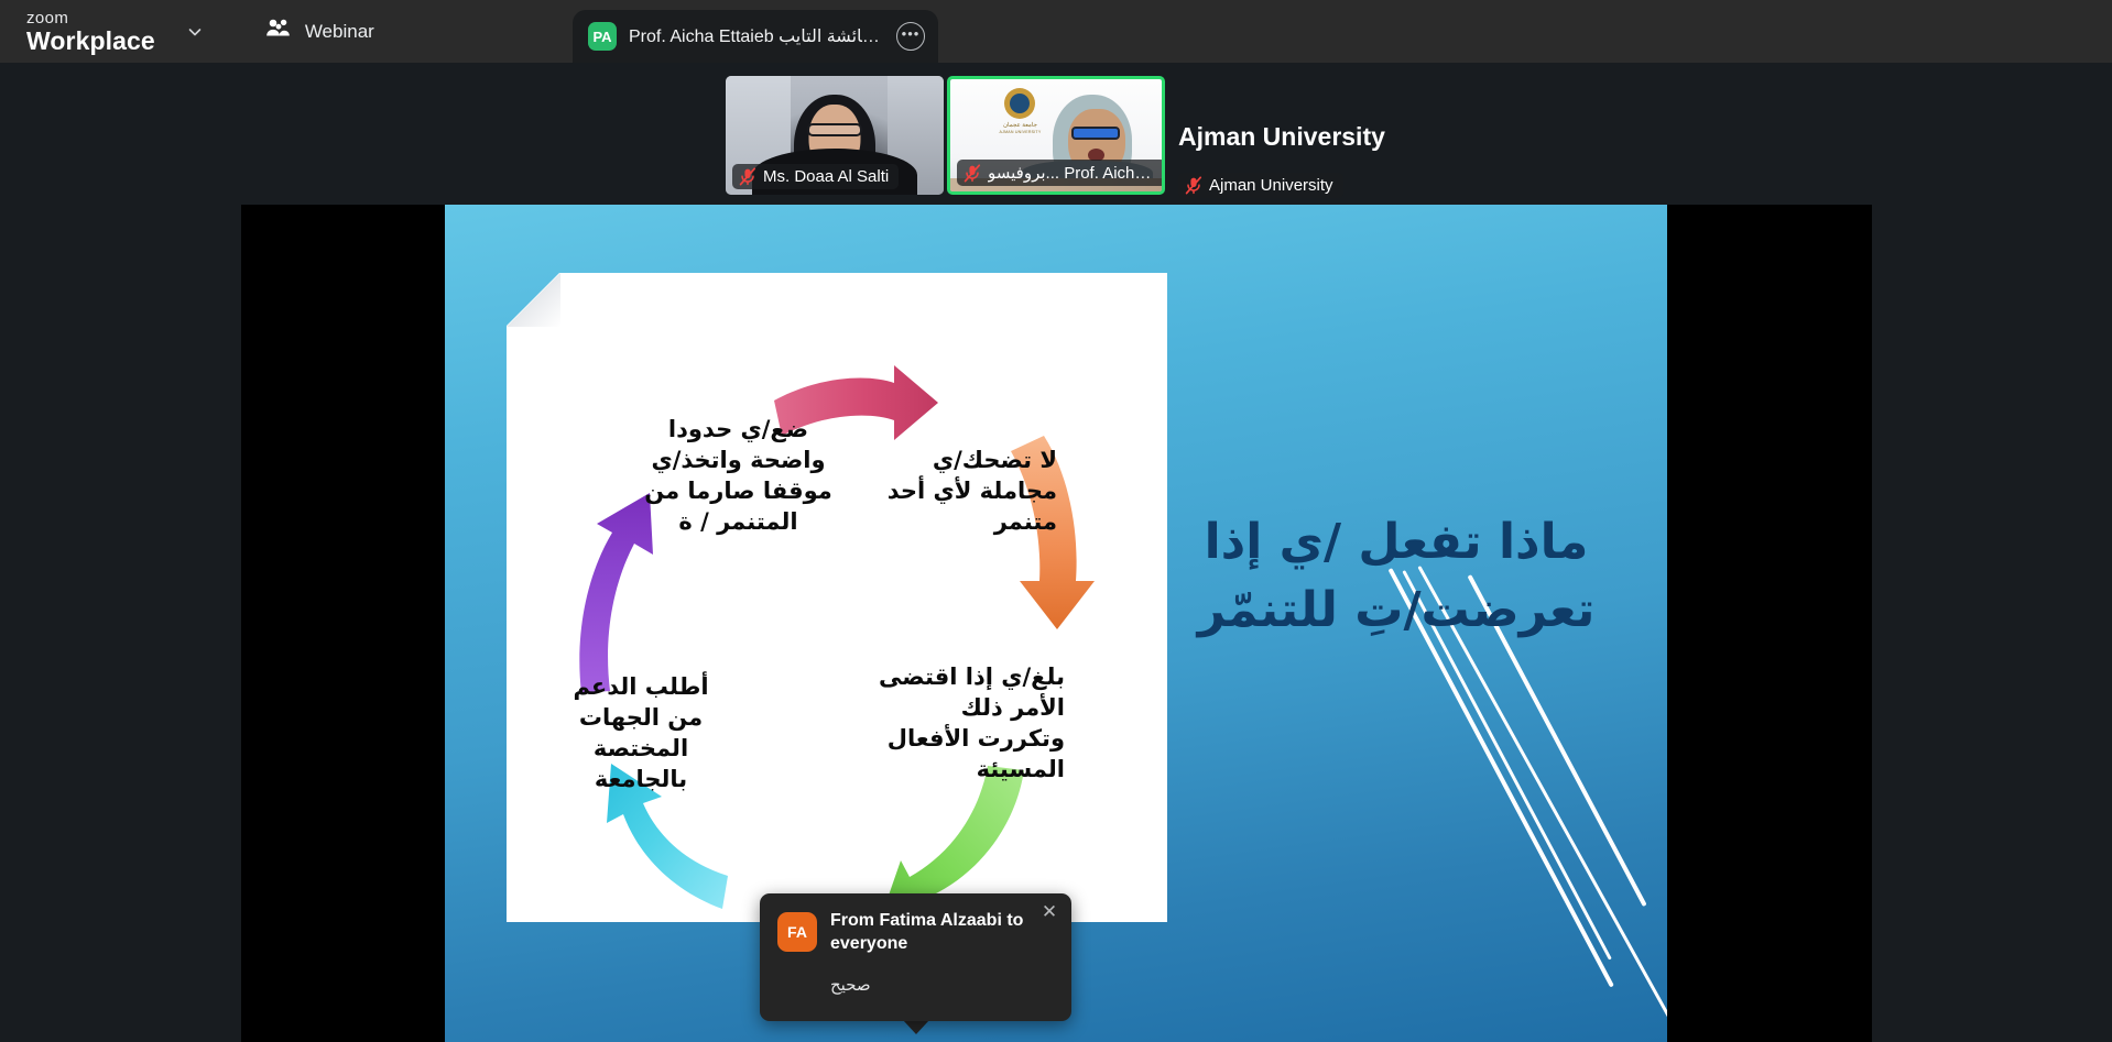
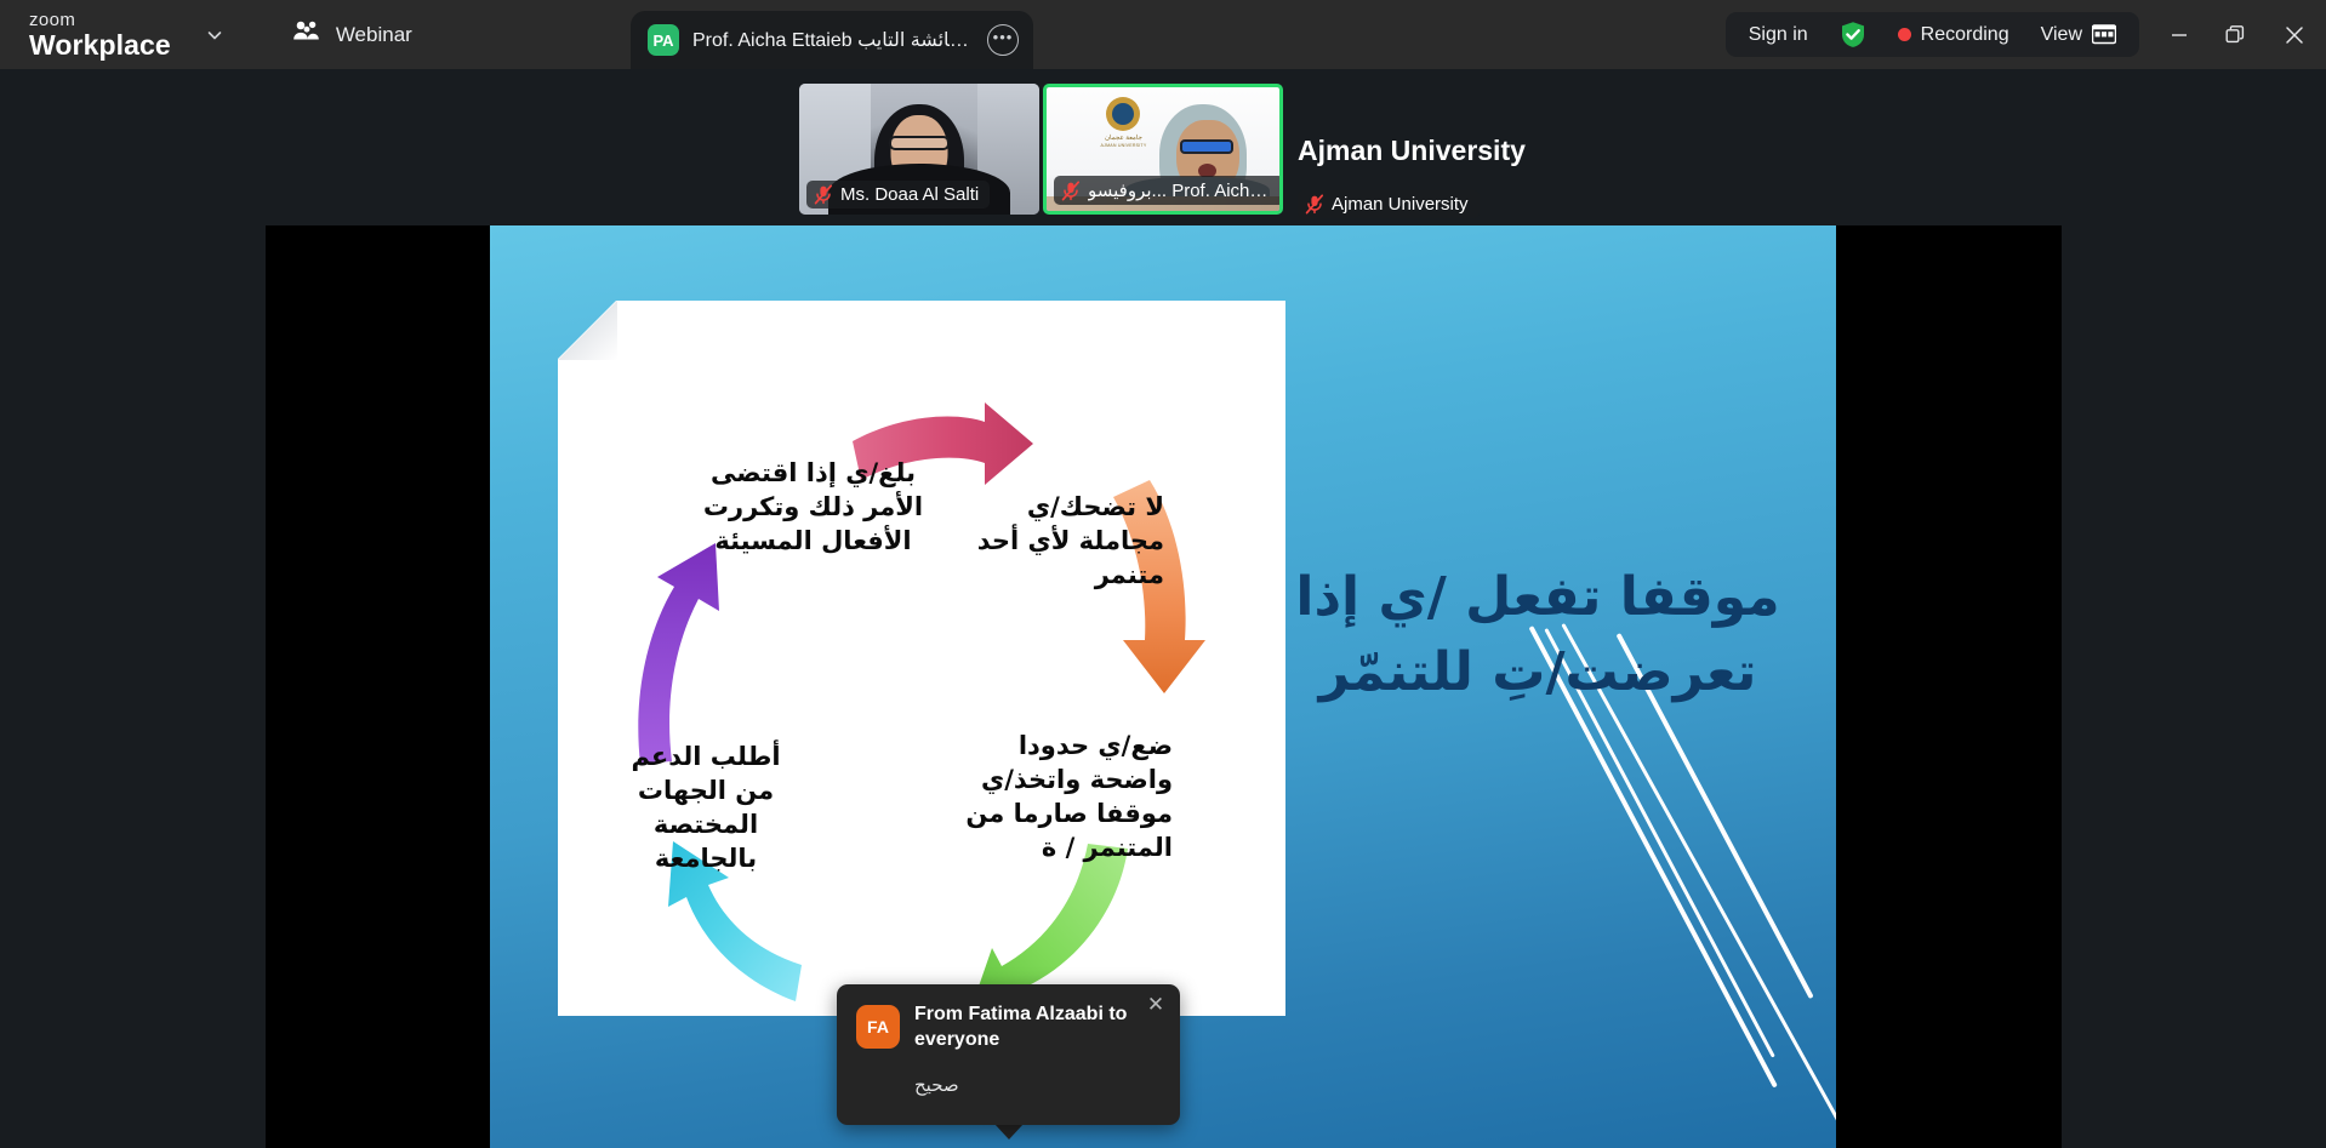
  zoom
  Workplace
  Webinar
  PA
  Prof. Aicha Ettaieb عائشة التايب
  •••
+ Sign in
+ Recording
+ View
  Ms. Doaa Al Salti
  بروفيسو... Prof. Aicha E
  Ajman University
  Ajman University
- ماذا تفعل /ي إذا تعرضت/تِ للتنمّر
+ موقفا تفعل /ي إذا تعرضت/تِ للتنمّر
- ضع/ي حدودا واضحة واتخذ/ي موقفا صارما من المتنمر / ة
+ بلغ/ي إذا اقتضى الأمر ذلك وتكررت الأفعال المسيئة
  لا تضحك/ي مجاملة لأي أحد متنمر
- بلغ/ي إذا اقتضى الأمر ذلك وتكررت الأفعال المسيئة
+ ضع/ي حدودا واضحة واتخذ/ي موقفا صارما من المتنمر / ة
  أطلب الدعم من الجهات المختصة بالجامعة
  FA
  From Fatima Alzaabi to everyone
  صحيح
  ✕
